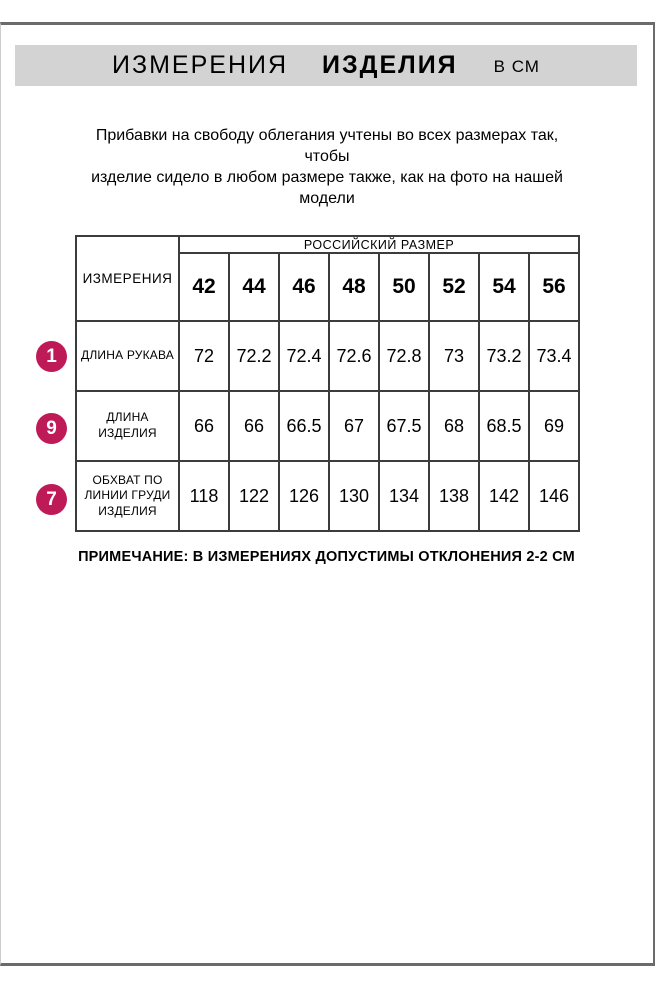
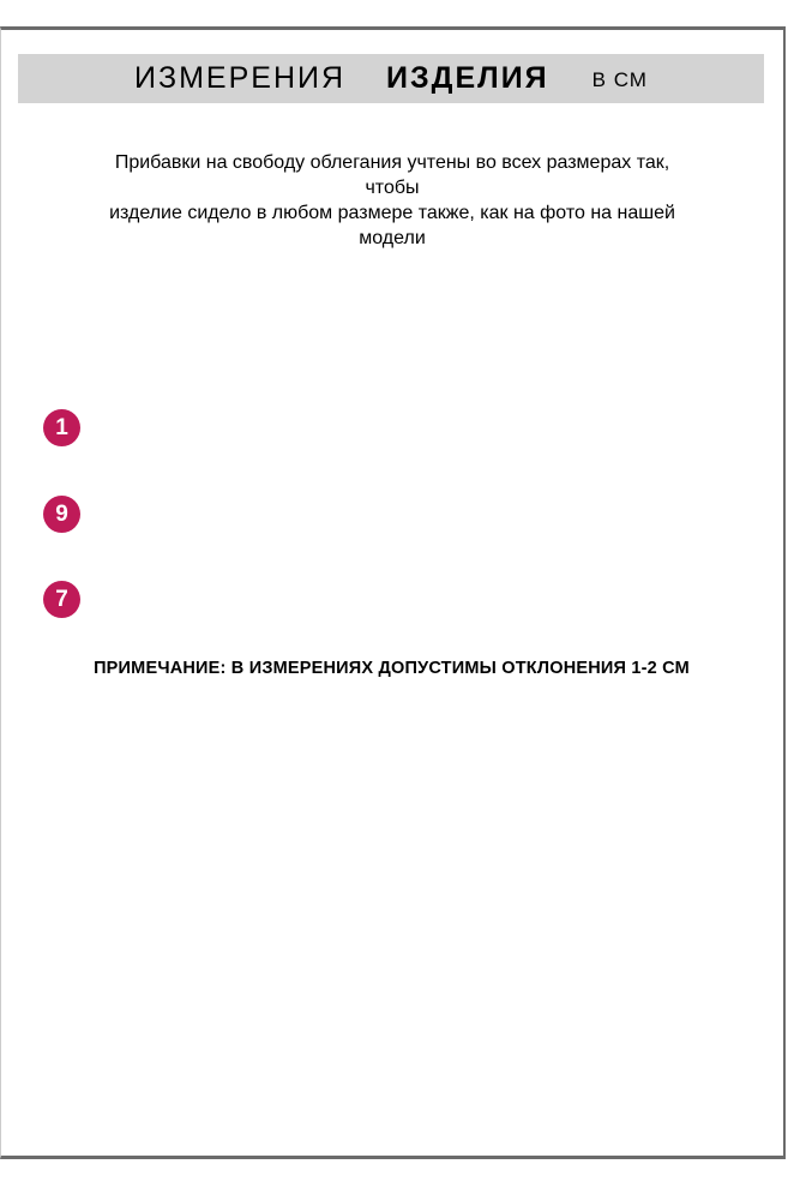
  ИЗМЕРЕНИЯ
  ИЗДЕЛИЯ
  В СМ
  Прибавки на свободу облегания учтены во всех размерах так, чтобы
  изделие сидело в любом размере также, как на фото на нашей
  модели
- ИЗМЕРЕНИЯ	РОССИЙСКИЙ РАЗМЕР
- 42	44	46	48	50	52	54	56
- ДЛИНА РУКАВА	72	72.2	72.4	72.6	72.8	73	73.2	73.4
- ДЛИНА ИЗДЕЛИЯ	66	66	66.5	67	67.5	68	68.5	69
- ОБХВАТ ПО ЛИНИИ ГРУДИ ИЗДЕЛИЯ	118	122	126	130	134	138	142	146
  1
  9
  7
- ПРИМЕЧАНИЕ: В ИЗМЕРЕНИЯХ ДОПУСТИМЫ ОТКЛОНЕНИЯ 2-2 СМ
+ ПРИМЕЧАНИЕ: В ИЗМЕРЕНИЯХ ДОПУСТИМЫ ОТКЛОНЕНИЯ 1-2 СМ
